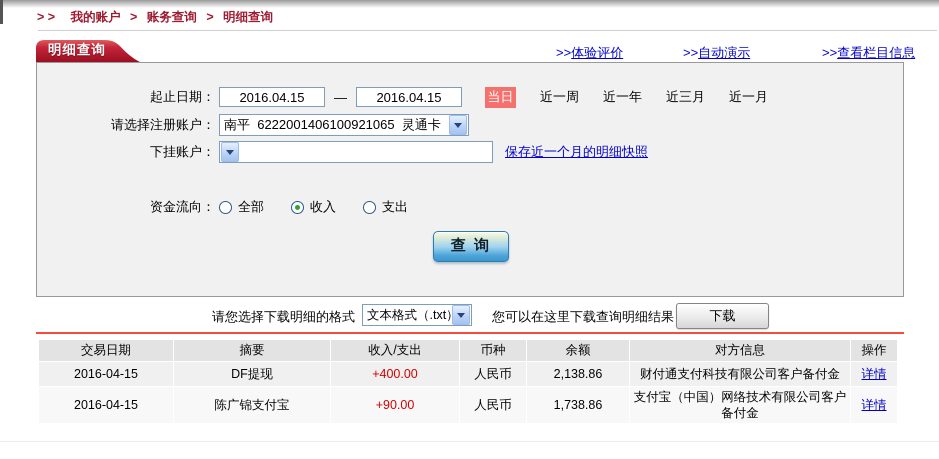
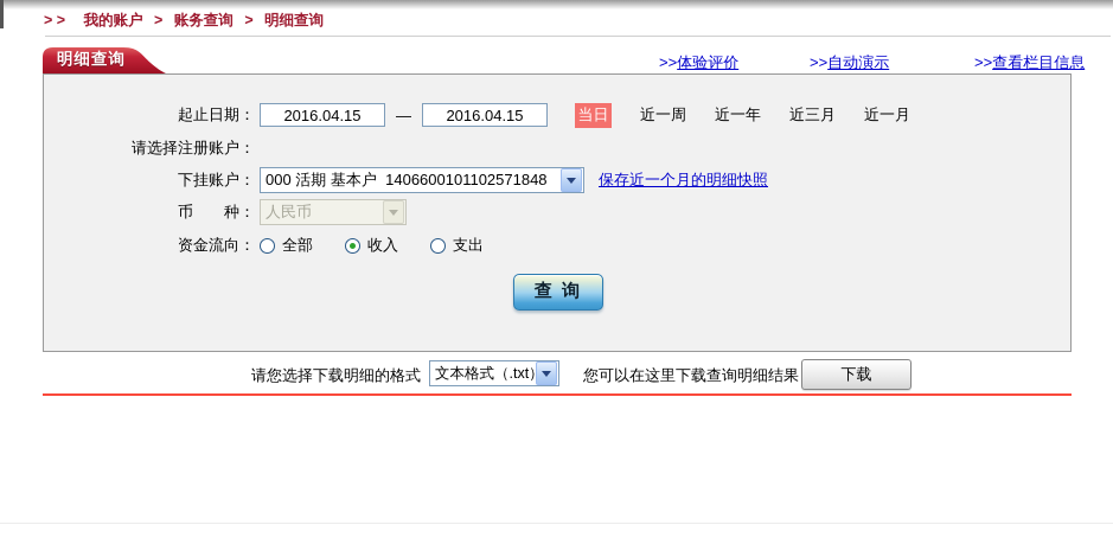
  > > 我的账户 > 账务查询 > 明细查询
  明细查询
  >>体验评价
  >>自动演示
  >>查看栏目信息
  起止日期：
  2016.04.15
  —
  2016.04.15
  当日
  近一周
  近一年
  近三月
  近一月
  请选择注册账户：
- 南平 6222001406100921065 灵通卡
  下挂账户：
+ 000 活期 基本户 1406600101102571848
  保存近一个月的明细快照
+ 币 种：
+ 人民币
  资金流向：
  全部
  收入
  支出
  查 询
  请您选择下载明细的格式
  文本格式（.txt
  您可以在这里下载查询明细结果
  下载
- 交易日期	摘要	收入/支出	币种	余额	对方信息	操作
- 2016-04-15	DF提现	+400.00	人民币	2,138.86	财付通支付科技有限公司客户备付金	详情
- 2016-04-15	陈广锦支付宝	+90.00	人民币	1,738.86	支付宝（中国）网络技术有限公司客户备付金	详情
